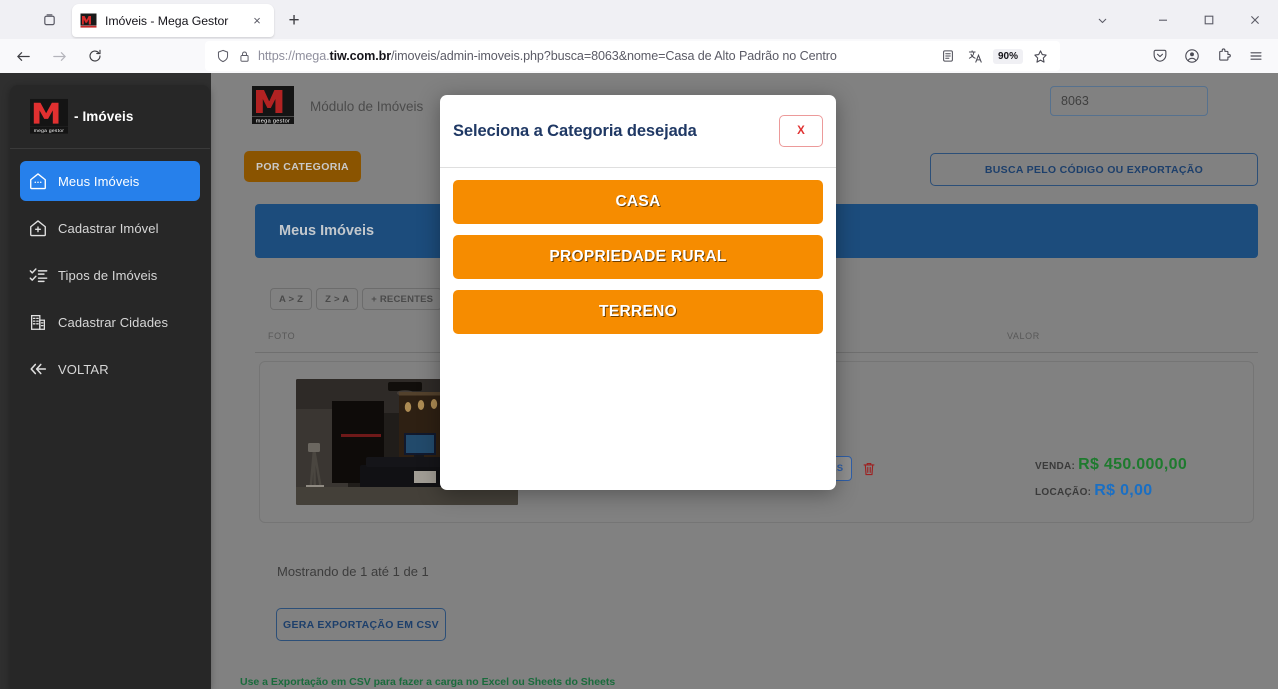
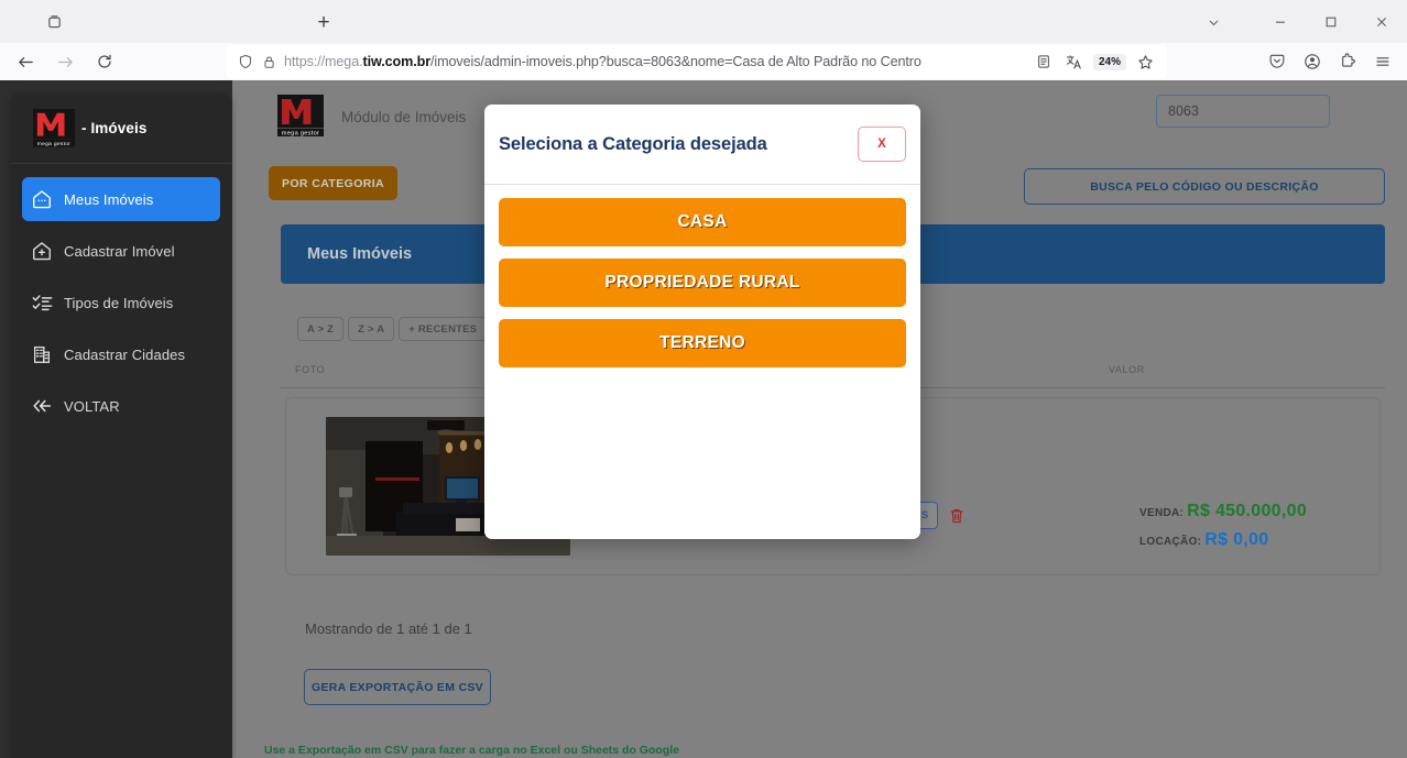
- Imóveis - Mega Gestor
- ×
  +
  https://mega.tiw.com.br/imoveis/admin-imoveis.php?busca=8063&nome=Casa de Alto Padrão no Centro
- 90%
+ 24%
  - Imóveis
  Meus Imóveis
  Cadastrar Imóvel
  Tipos de Imóveis
  Cadastrar Cidades
  VOLTAR
  Módulo de Imóveis
  POR CATEGORIA
  8063
- BUSCA PELO CÓDIGO OU EXPORTAÇÃO
+ BUSCA PELO CÓDIGO OU DESCRIÇÃO
  Meus Imóveis
  A > Z
  Z > A
  + RECENTES
  FOTO
  VALOR
  VENDA: R$ 450.000,00
  LOCAÇÃO: R$ 0,00
  Mostrando de 1 até 1 de 1
  GERA EXPORTAÇÃO EM CSV
- Use a Exportação em CSV para fazer a carga no Excel ou Sheets do Sheets
+ Use a Exportação em CSV para fazer a carga no Excel ou Sheets do Google
  Seleciona a Categoria desejada
  X
  CASA
  PROPRIEDADE RURAL
  TERRENO
